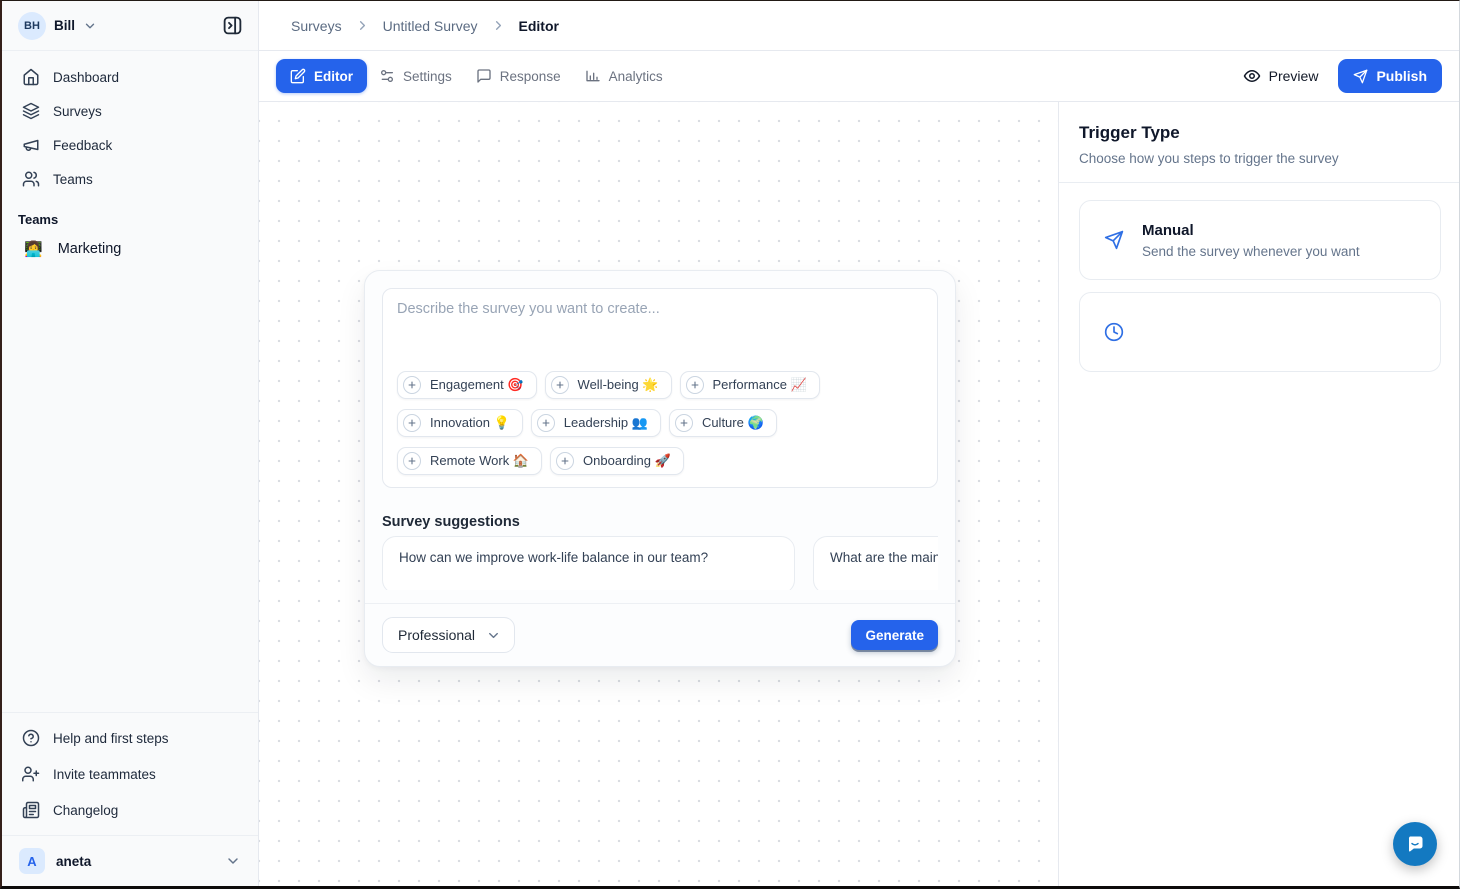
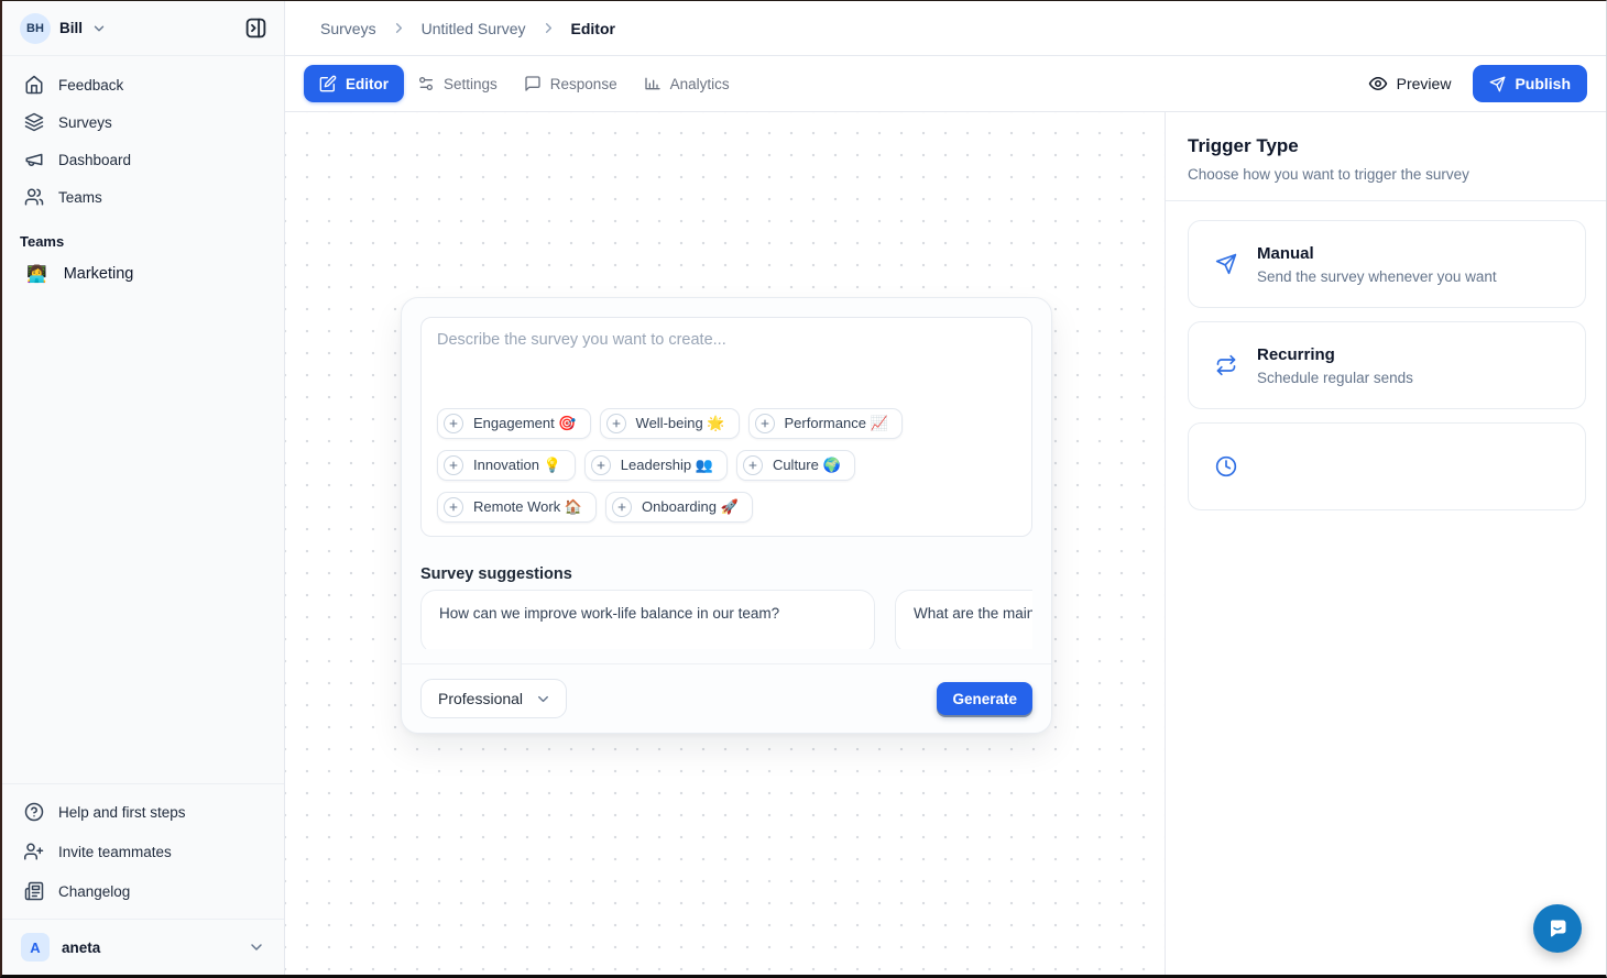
  BH
  Bill
- Dashboard
+ Feedback
  Surveys
- Feedback
+ Dashboard
  Teams
  Teams
  👩‍💻
  Marketing
  Help and first steps
  Invite teammates
  Changelog
  A
  aneta
  Surveys
  Untitled Survey
  Editor
  Editor
  Settings
  Response
  Analytics
  Preview
  Publish
  Describe the survey you want to create...
  Engagement 🎯
  Well-being 🌟
  Performance 📈
  Innovation 💡
  Leadership 👥
  Culture 🌍
  Remote Work 🏠
  Onboarding 🚀
  Survey suggestions
  How can we improve work-life balance in our team?
  What are the main
  Professional
  Generate
  Trigger Type
- Choose how you steps to trigger the survey
+ Choose how you want to trigger the survey
  Manual
  Send the survey whenever you want
+ Recurring
+ Schedule regular sends
